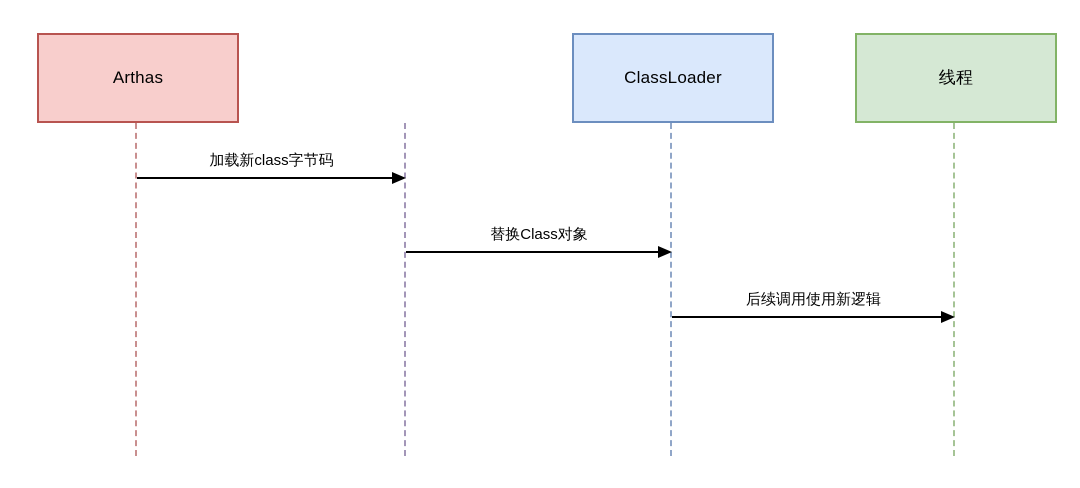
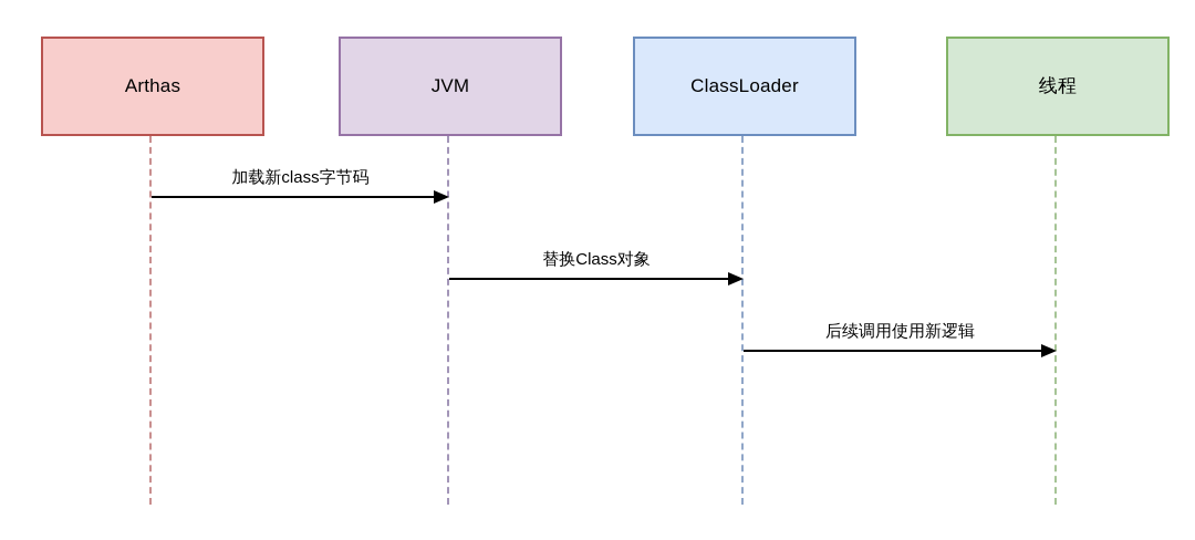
  Arthas
+ JVM
  ClassLoader
  线程
  加载新class字节码
  替换Class对象
  后续调用使用新逻辑
